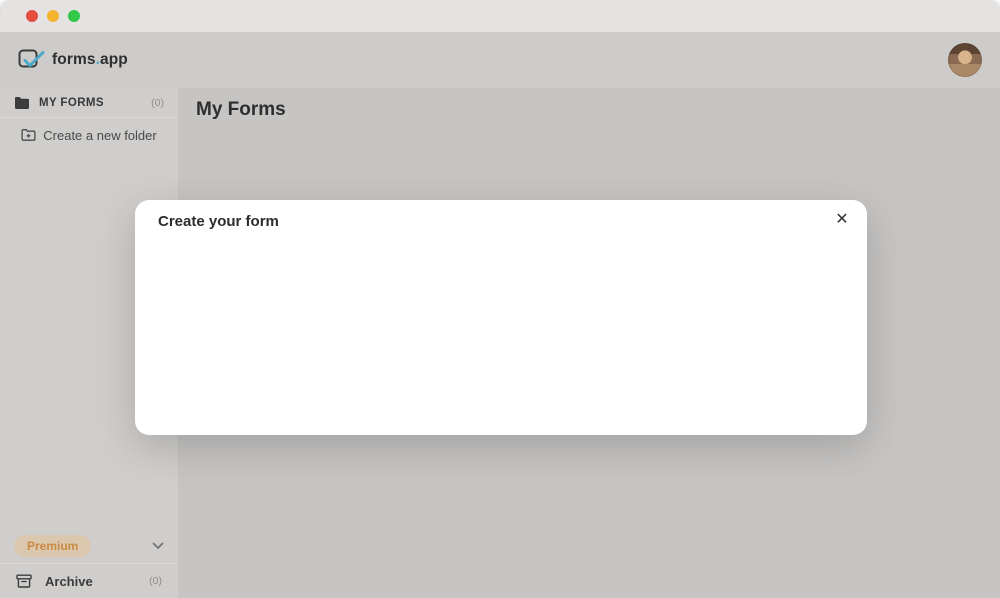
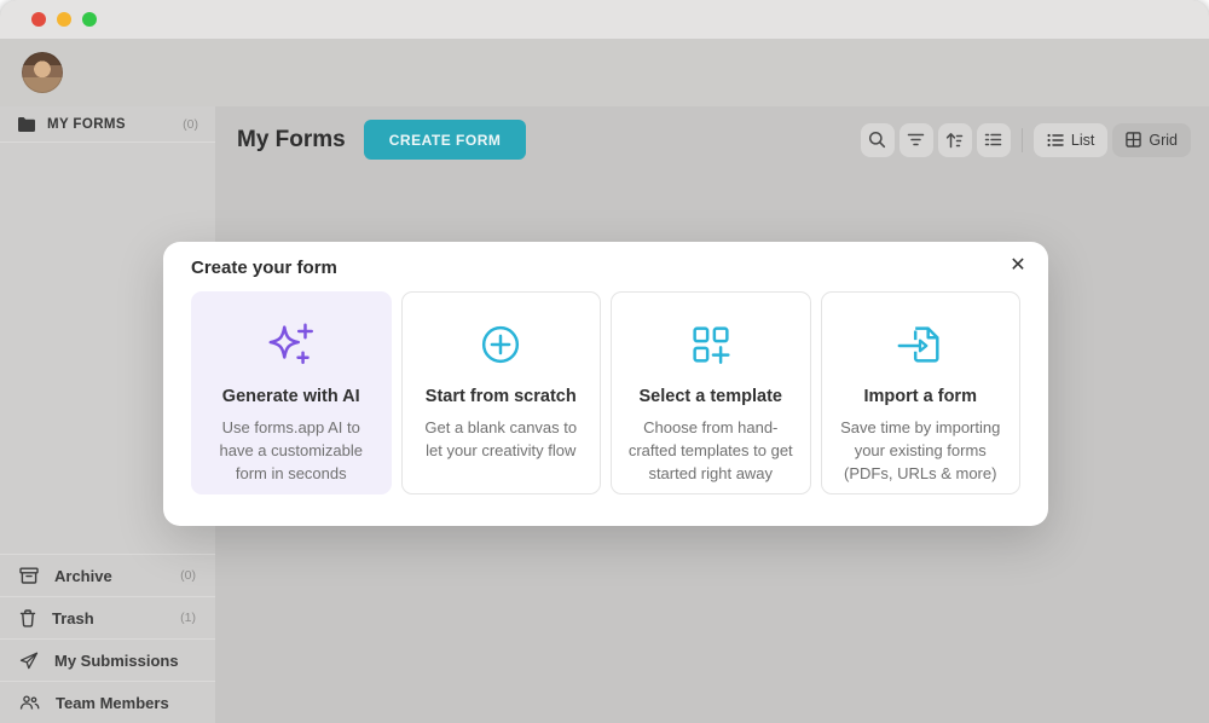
- forms.app
  MY FORMS
  (0)
- Create a new folder
- Premium
  Archive
  (0)
+ Trash
+ (1)
+ My Submissions
+ Team Members
  My Forms
+ CREATE FORM
+ List
+ Grid
  Create your form
  ✕
+ Generate with AI
+ Use forms.app AI to have a customizable form in seconds
+ Start from scratch
+ Get a blank canvas to let your creativity flow
+ Select a template
+ Choose from hand-crafted templates to get started right away
+ Import a form
+ Save time by importing your existing forms (PDFs, URLs & more)
